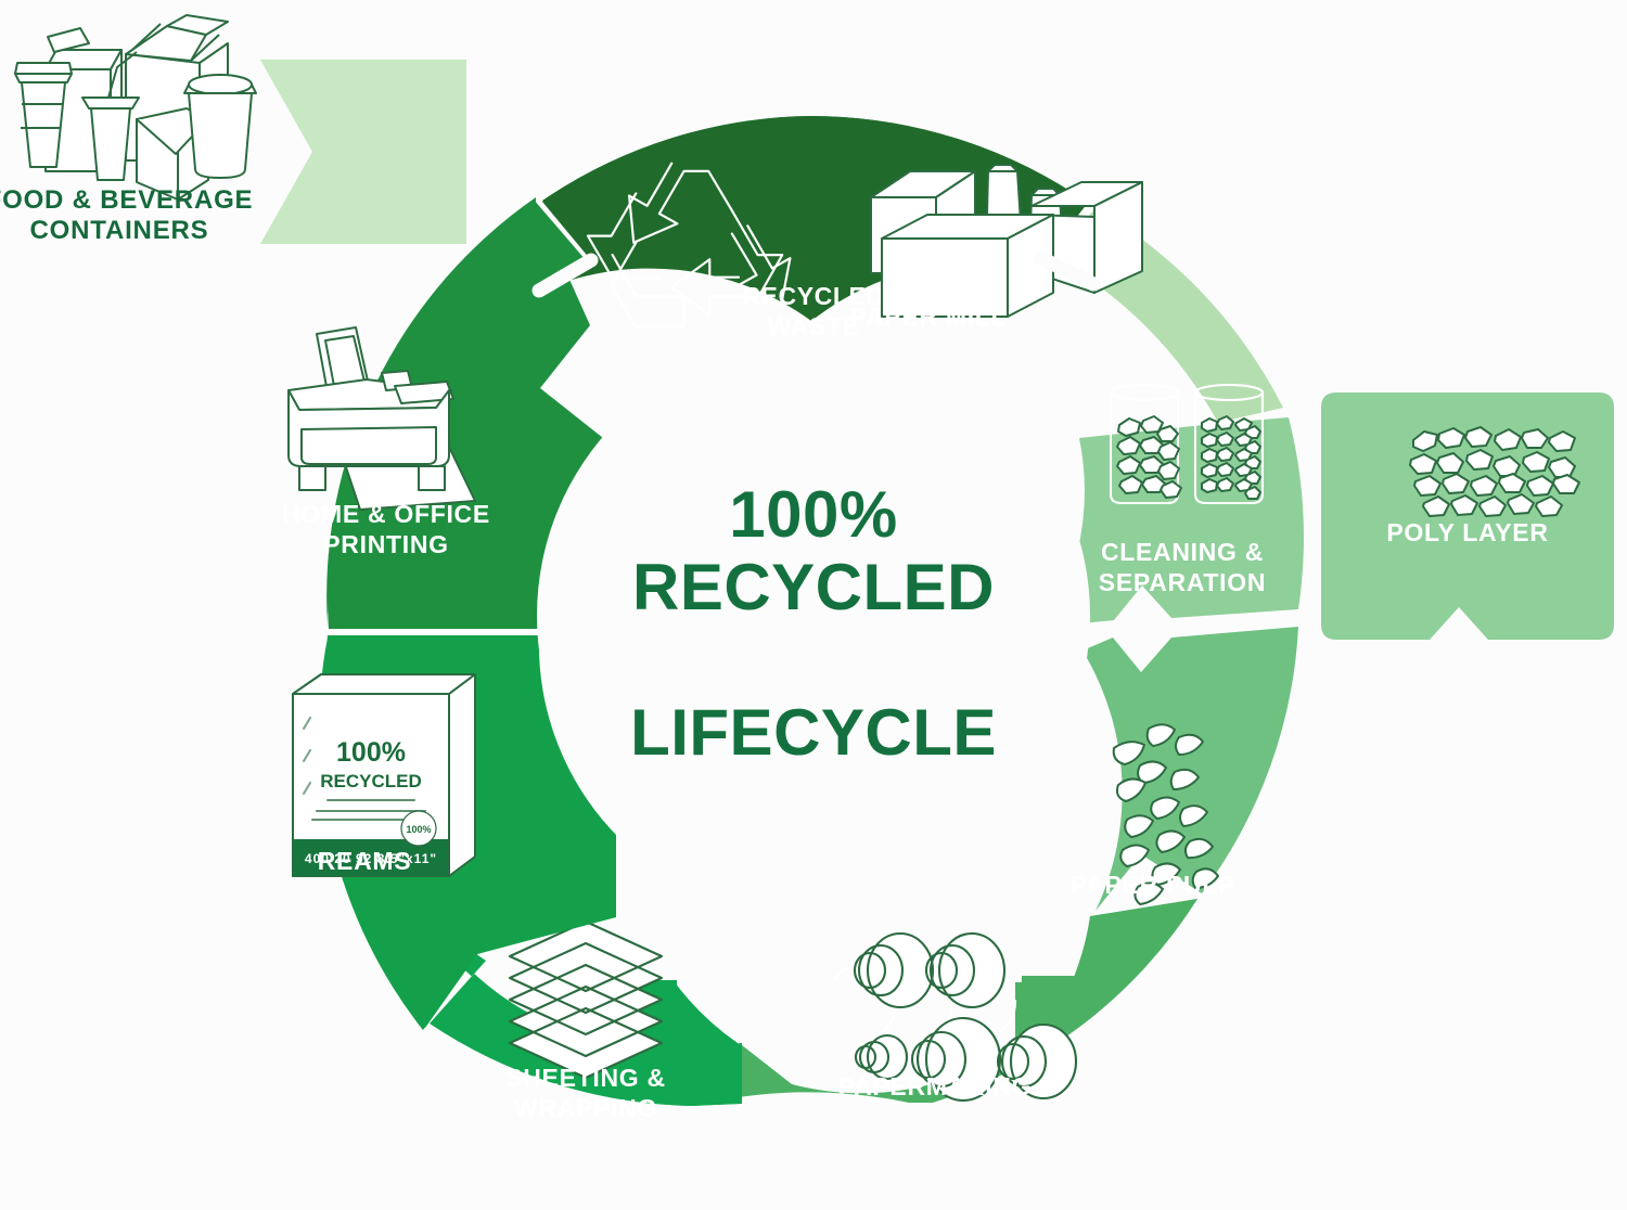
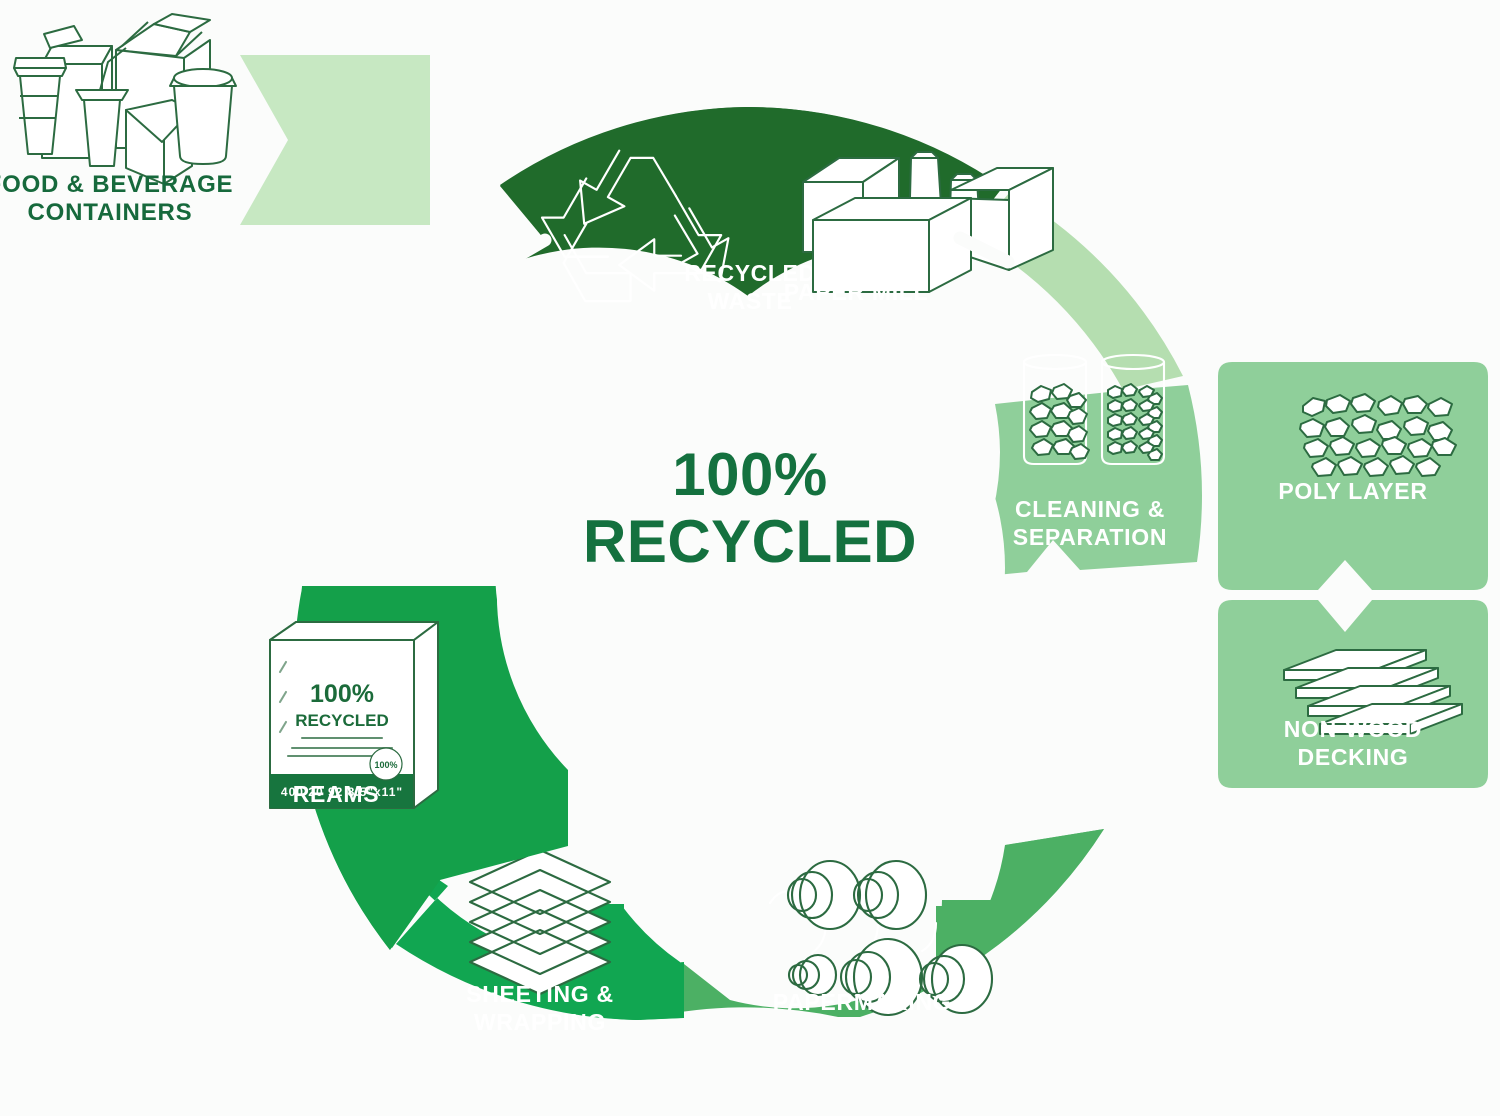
  POLY LAYER
+ NON-WOOD
+ DECKING
  RECYCLED
  WASTE
  PAPER MILL
  CLEANING &
  SEPARATION
- PAPER PULP
  PAPERMAKING
  SHEETING &
  WRAPPING
  100%
  RECYCLED
  100%
  400 20 92 8.5"x11"
  REAMS
- HOME & OFFICE
- PRINTING
  100%
  RECYCLED
- LIFECYCLE
  OOD & BEVERAGE
  CONTAINERS
